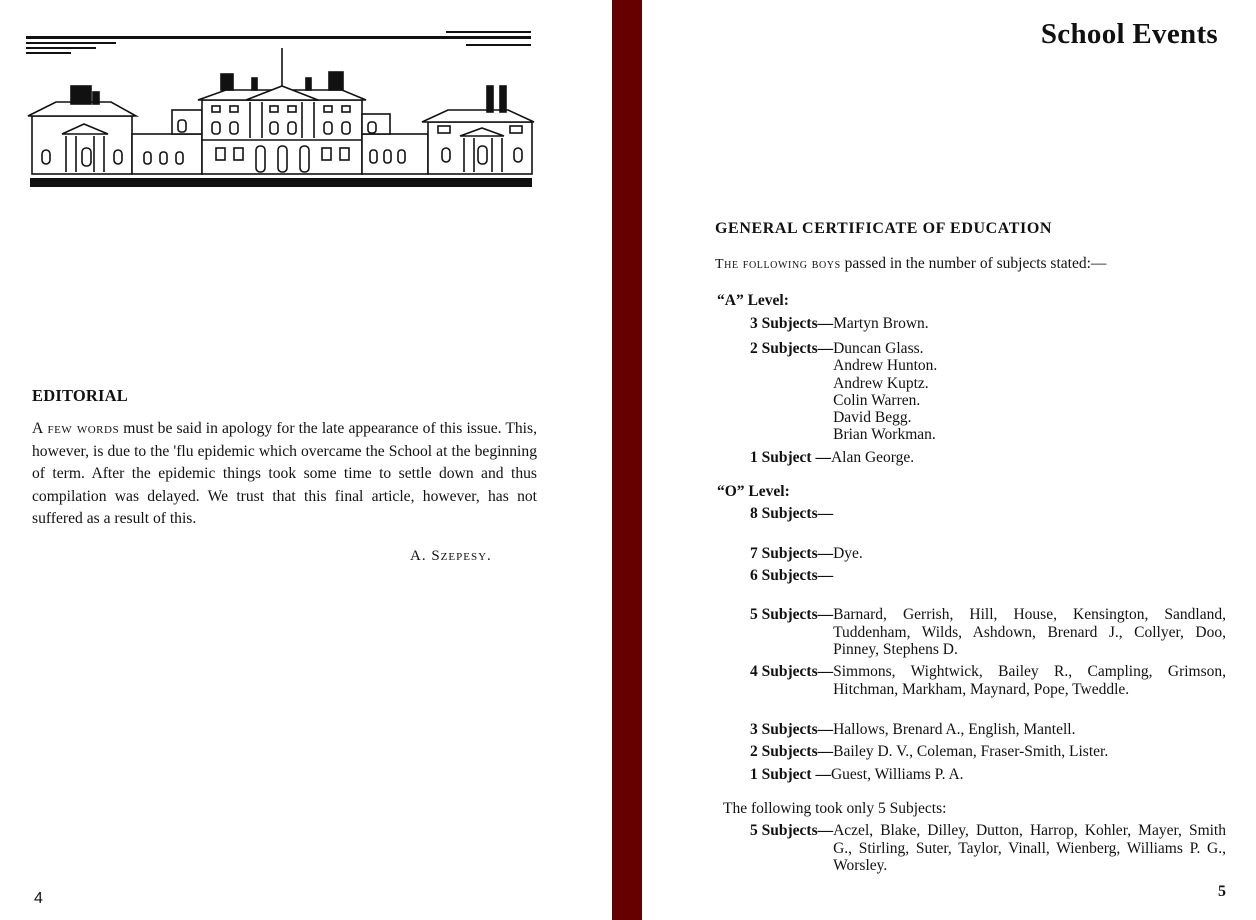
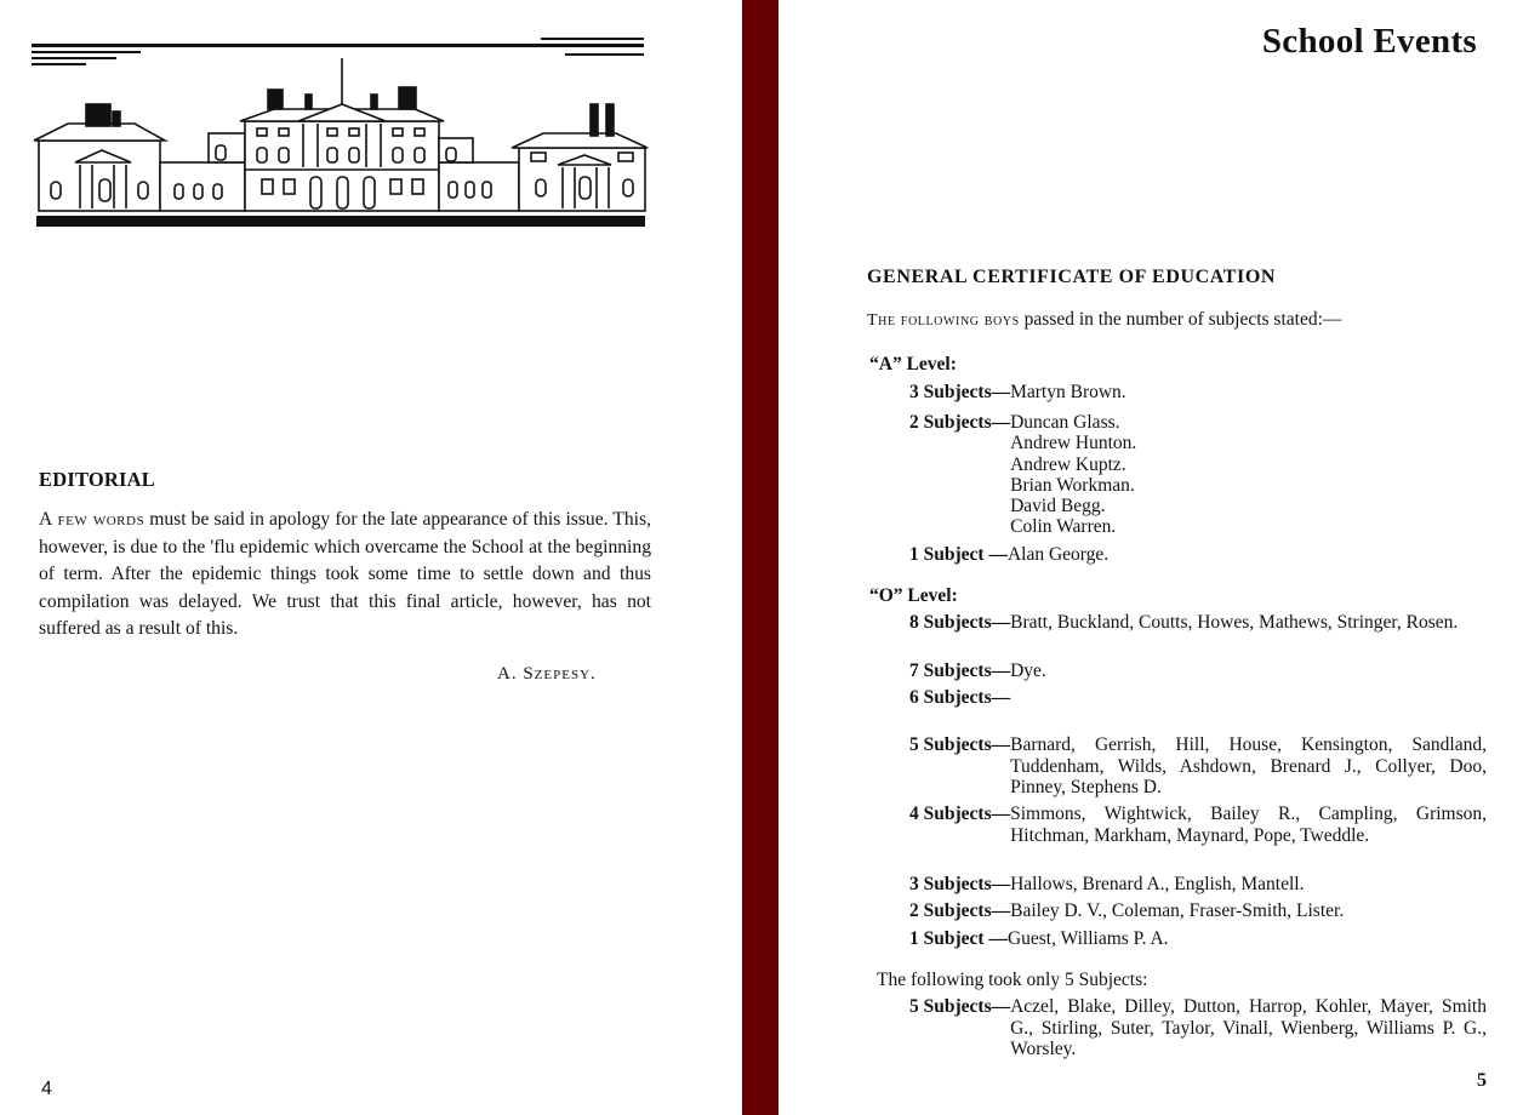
  EDITORIAL
  A few words must be said in apology for the late appearance of this issue. This, however, is due to the 'flu epidemic which overcame the School at the beginning of term. After the epidemic things took some time to settle down and thus compilation was delayed. We trust that this final article, however, has not suffered as a result of this.
  A. Szepesy.
  4
  School Events
  GENERAL CERTIFICATE OF EDUCATION
  The following boys passed in the number of subjects stated:—
  “A” Level:
  3 Subjects—
  Martyn Brown.
  2 Subjects—
  Duncan Glass.
  Andrew Hunton.
  Andrew Kuptz.
- Colin Warren.
+ Brian Workman.
  David Begg.
- Brian Workman.
+ Colin Warren.
  1 Subject —
  Alan George.
  “O” Level:
  8 Subjects—
+ Bratt, Buckland, Coutts, Howes, Mathews, Stringer, Rosen.
  7 Subjects—
  Dye.
  6 Subjects—
  5 Subjects—
  Barnard, Gerrish, Hill, House, Kensington, Sandland, Tuddenham, Wilds, Ashdown, Brenard J., Collyer, Doo, Pinney, Stephens D.
  4 Subjects—
  Simmons, Wightwick, Bailey R., Campling, Grimson, Hitchman, Markham, Maynard, Pope, Tweddle.
  3 Subjects—
  Hallows, Brenard A., English, Mantell.
  2 Subjects—
  Bailey D. V., Coleman, Fraser-Smith, Lister.
  1 Subject —
  Guest, Williams P. A.
  The following took only 5 Subjects:
  5 Subjects—
  Aczel, Blake, Dilley, Dutton, Harrop, Kohler, Mayer, Smith G., Stirling, Suter, Taylor, Vinall, Wienberg, Williams P. G., Worsley.
  5
